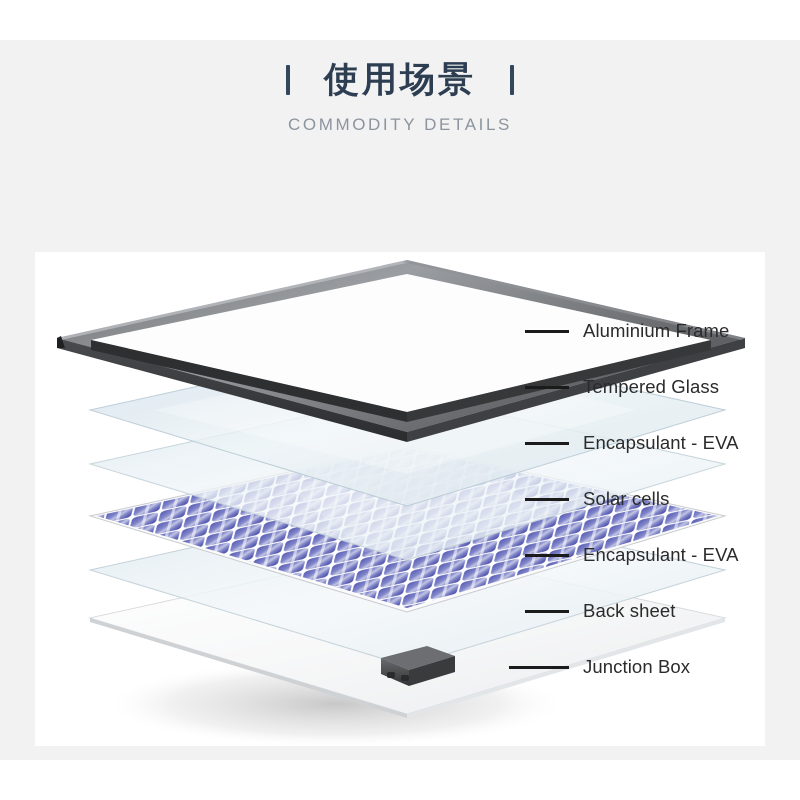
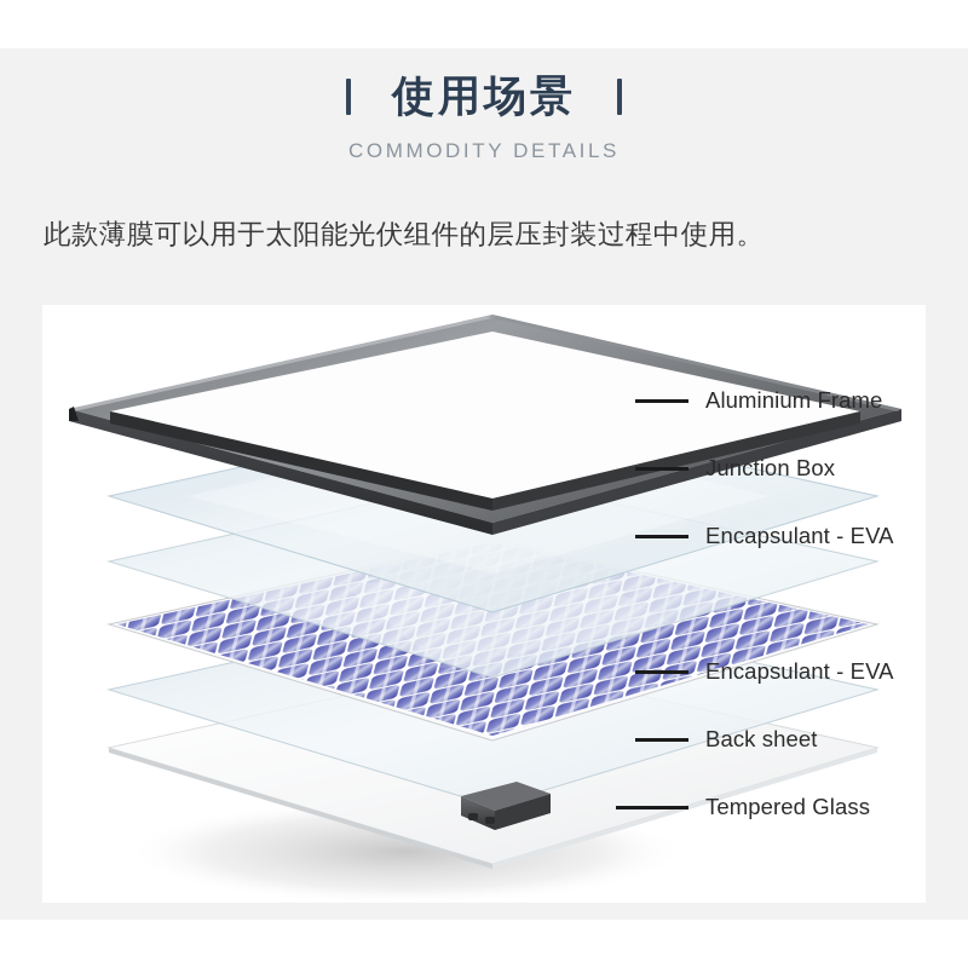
  使用场景
  COMMODITY DETAILS
+ 此款薄膜可以用于太阳能光伏组件的层压封装过程中使用。
  Aluminium Frame
- Tempered Glass
+ Junction Box
  Encapsulant - EVA
- Solar cells
  Encapsulant - EVA
  Back sheet
- Junction Box
+ Tempered Glass
